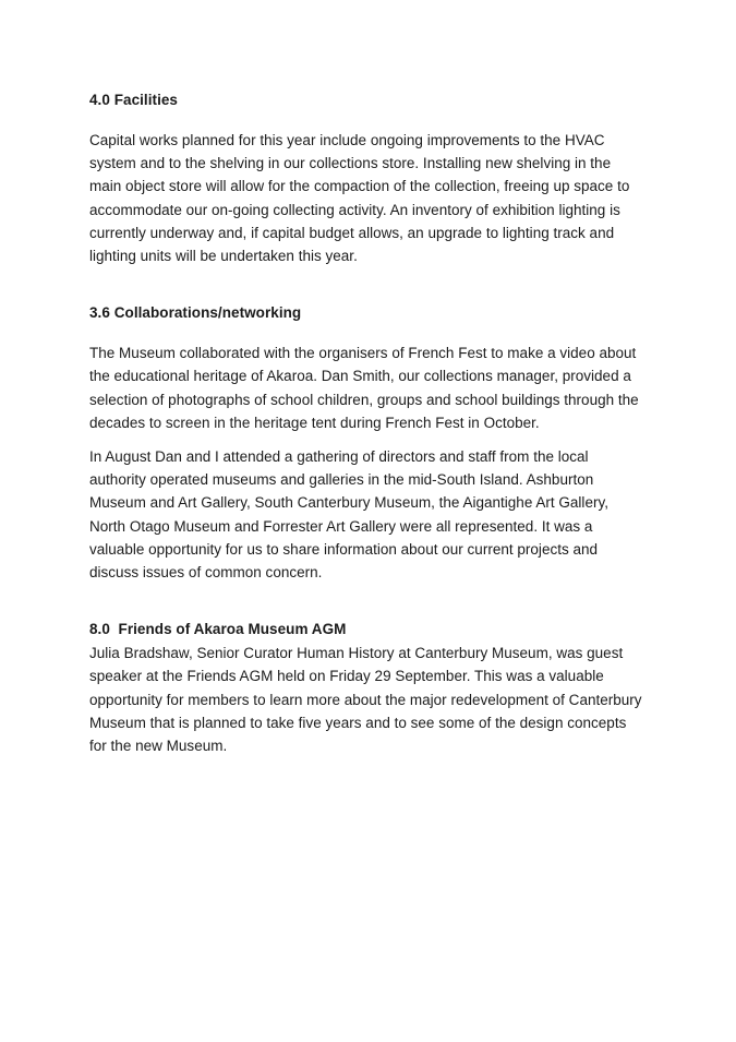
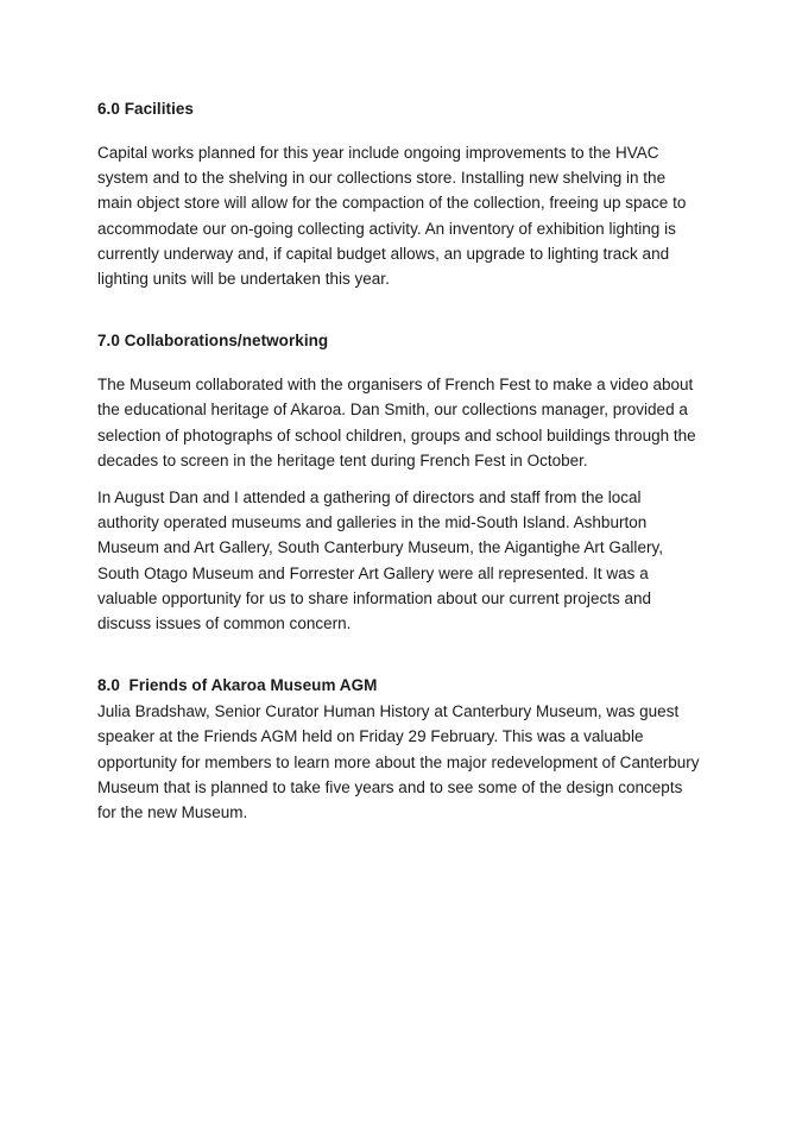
- 4.0 Facilities
+ 6.0 Facilities
  Capital works planned for this year include ongoing improvements to the HVAC system and to the shelving in our collections store. Installing new shelving in the main object store will allow for the compaction of the collection, freeing up space to accommodate our on-going collecting activity. An inventory of exhibition lighting is currently underway and, if capital budget allows, an upgrade to lighting track and lighting units will be undertaken this year.
- 3.6 Collaborations/networking
+ 7.0 Collaborations/networking
  The Museum collaborated with the organisers of French Fest to make a video about the educational heritage of Akaroa. Dan Smith, our collections manager, provided a selection of photographs of school children, groups and school buildings through the decades to screen in the heritage tent during French Fest in October.
- In August Dan and I attended a gathering of directors and staff from the local authority operated museums and galleries in the mid-South Island. Ashburton Museum and Art Gallery, South Canterbury Museum, the Aigantighe Art Gallery, North Otago Museum and Forrester Art Gallery were all represented. It was a valuable opportunity for us to share information about our current projects and discuss issues of common concern.
+ In August Dan and I attended a gathering of directors and staff from the local authority operated museums and galleries in the mid-South Island. Ashburton Museum and Art Gallery, South Canterbury Museum, the Aigantighe Art Gallery, South Otago Museum and Forrester Art Gallery were all represented. It was a valuable opportunity for us to share information about our current projects and discuss issues of common concern.
  8.0 Friends of Akaroa Museum AGM
- Julia Bradshaw, Senior Curator Human History at Canterbury Museum, was guest speaker at the Friends AGM held on Friday 29 September. This was a valuable opportunity for members to learn more about the major redevelopment of Canterbury Museum that is planned to take five years and to see some of the design concepts for the new Museum.
+ Julia Bradshaw, Senior Curator Human History at Canterbury Museum, was guest speaker at the Friends AGM held on Friday 29 February. This was a valuable opportunity for members to learn more about the major redevelopment of Canterbury Museum that is planned to take five years and to see some of the design concepts for the new Museum.
